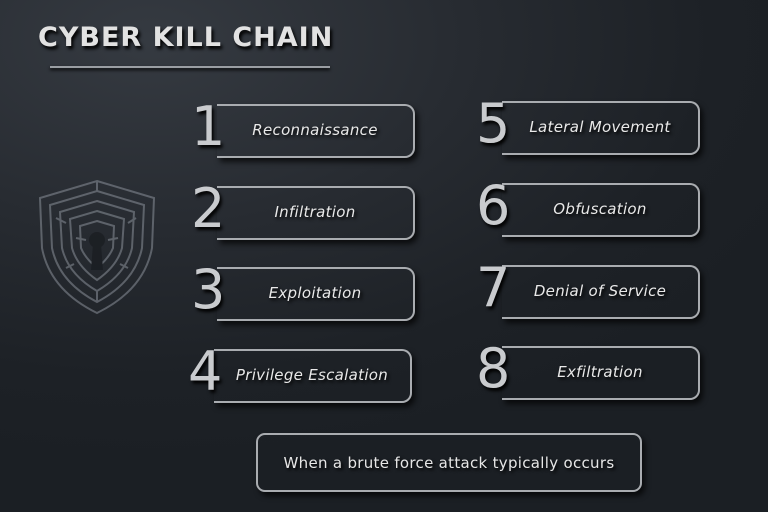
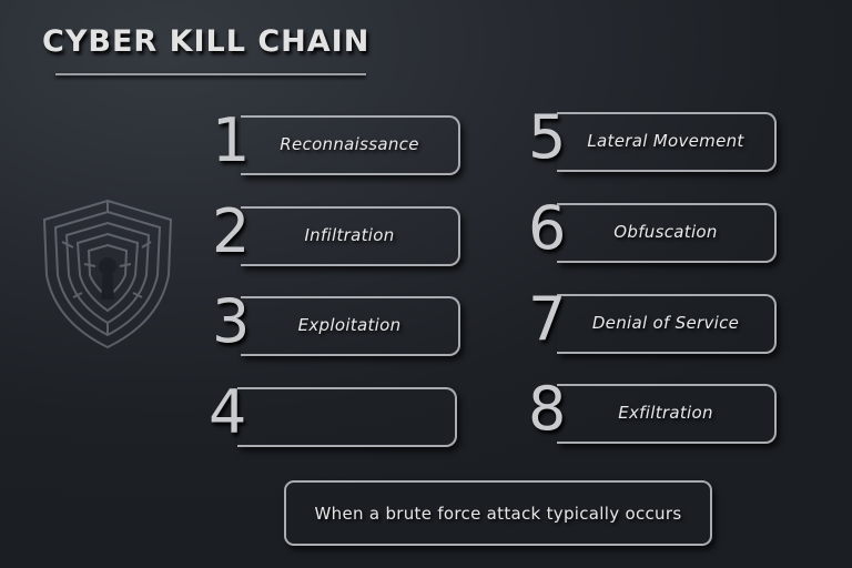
  CYBER KILL CHAIN
  1
  Reconnaissance
  2
  Infiltration
  3
  Exploitation
  4
- Privilege Escalation
  5
  Lateral Movement
  6
  Obfuscation
  7
  Denial of Service
  8
  Exfiltration
  When a brute force attack typically occurs
